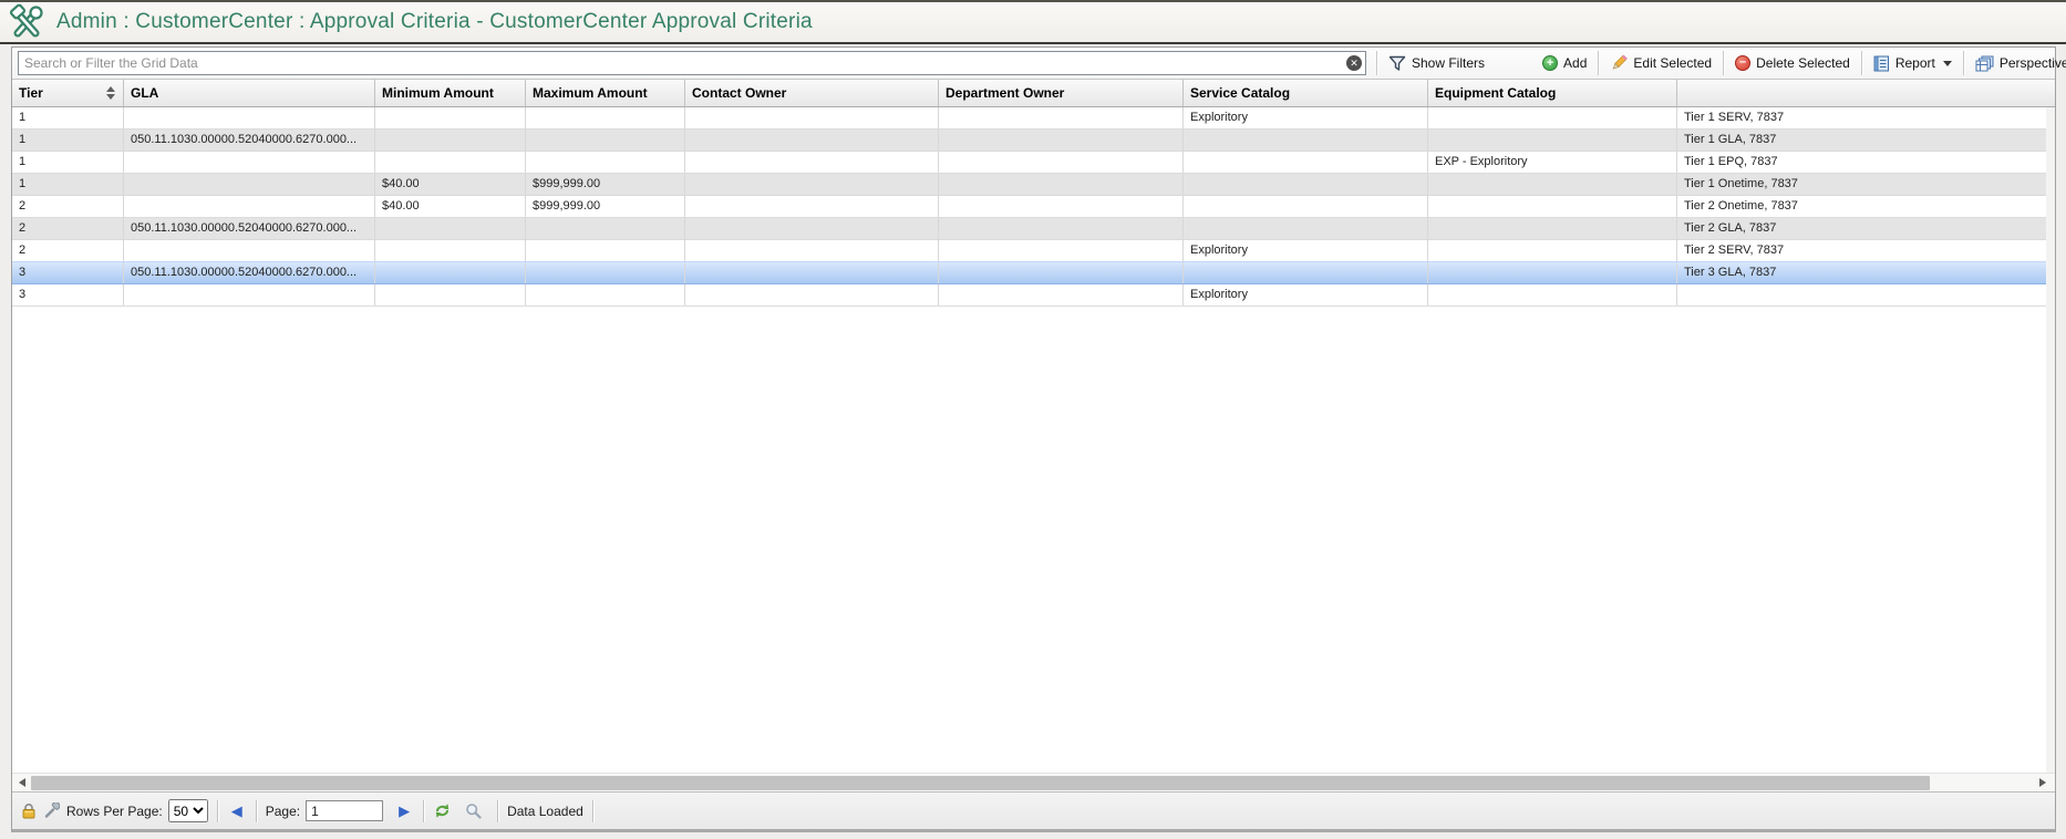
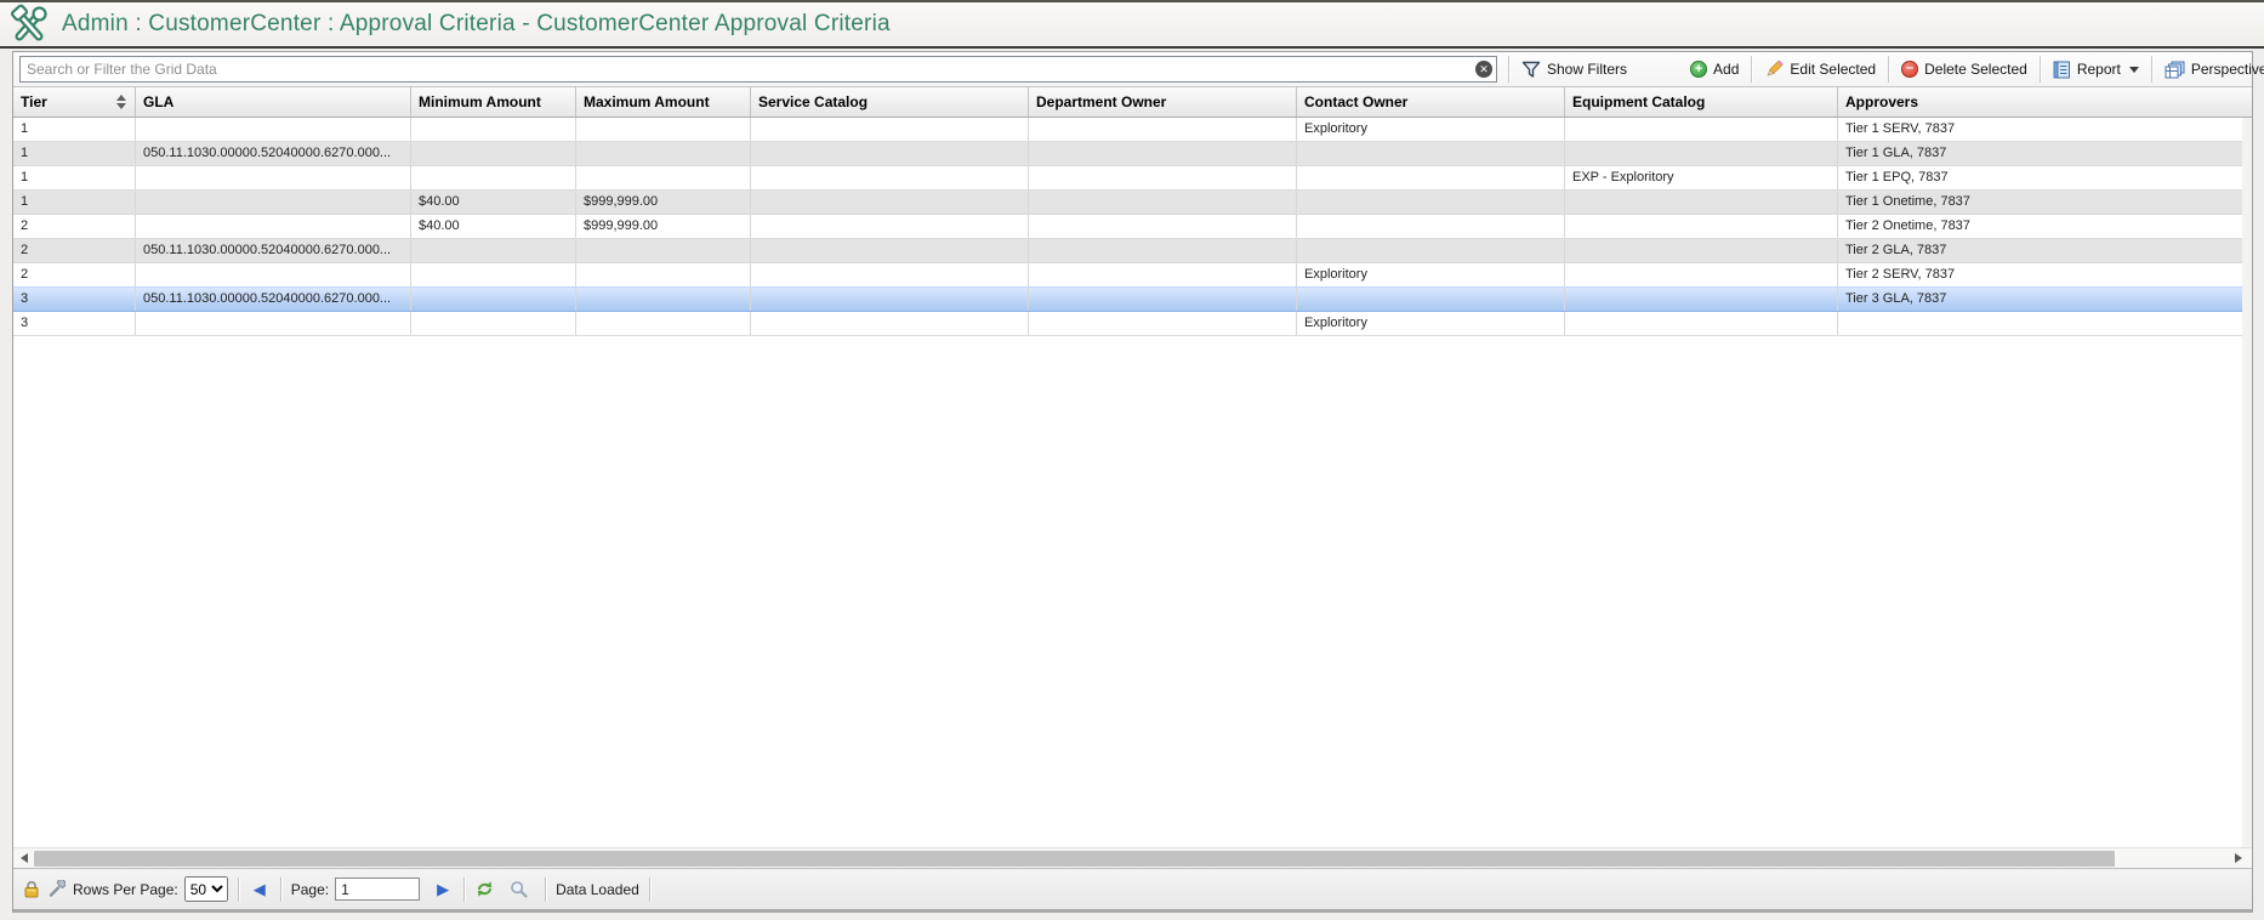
  Admin : CustomerCenter : Approval Criteria - CustomerCenter Approval Criteria
  Search or Filter the Grid Data
  ✕
  Show Filters
  +
  Add
  Edit Selected
  –
  Delete Selected
  Report
  Perspective
  Tier
  GLA
  Minimum Amount
  Maximum Amount
- Contact Owner
+ Service Catalog
  Department Owner
- Service Catalog
+ Contact Owner
  Equipment Catalog
+ Approvers
  1
  Exploritory
  Tier 1 SERV, 7837
  1
  050.11.1030.00000.52040000.6270.000...
  Tier 1 GLA, 7837
  1
  EXP - Exploritory
  Tier 1 EPQ, 7837
  1
  $40.00
  $999,999.00
  Tier 1 Onetime, 7837
  2
  $40.00
  $999,999.00
  Tier 2 Onetime, 7837
  2
  050.11.1030.00000.52040000.6270.000...
  Tier 2 GLA, 7837
  2
  Exploritory
  Tier 2 SERV, 7837
  3
  050.11.1030.00000.52040000.6270.000...
  Tier 3 GLA, 7837
  3
  Exploritory
  Rows Per Page:
  50
  ◀
  Page:
  1
  ▶
  Data Loaded
